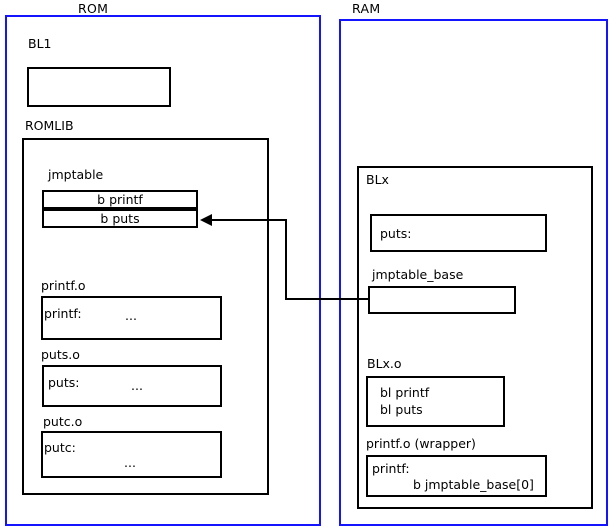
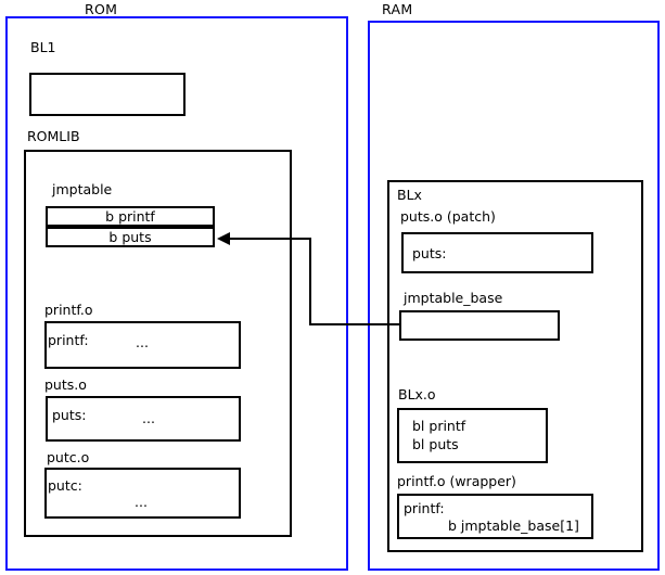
  ROM
  BL1
  ROMLIB
  jmptable
  b printf
  b puts
  printf.o
  printf:
  ...
  puts.o
  puts:
  ...
  putc.o
  putc:
  ...
  RAM
  BLx
+ puts.o (patch)
  puts:
  jmptable_base
  BLx.o
  bl printf
  bl puts
  printf.o (wrapper)
  printf:
- b jmptable_base[0]
+ b jmptable_base[1]
